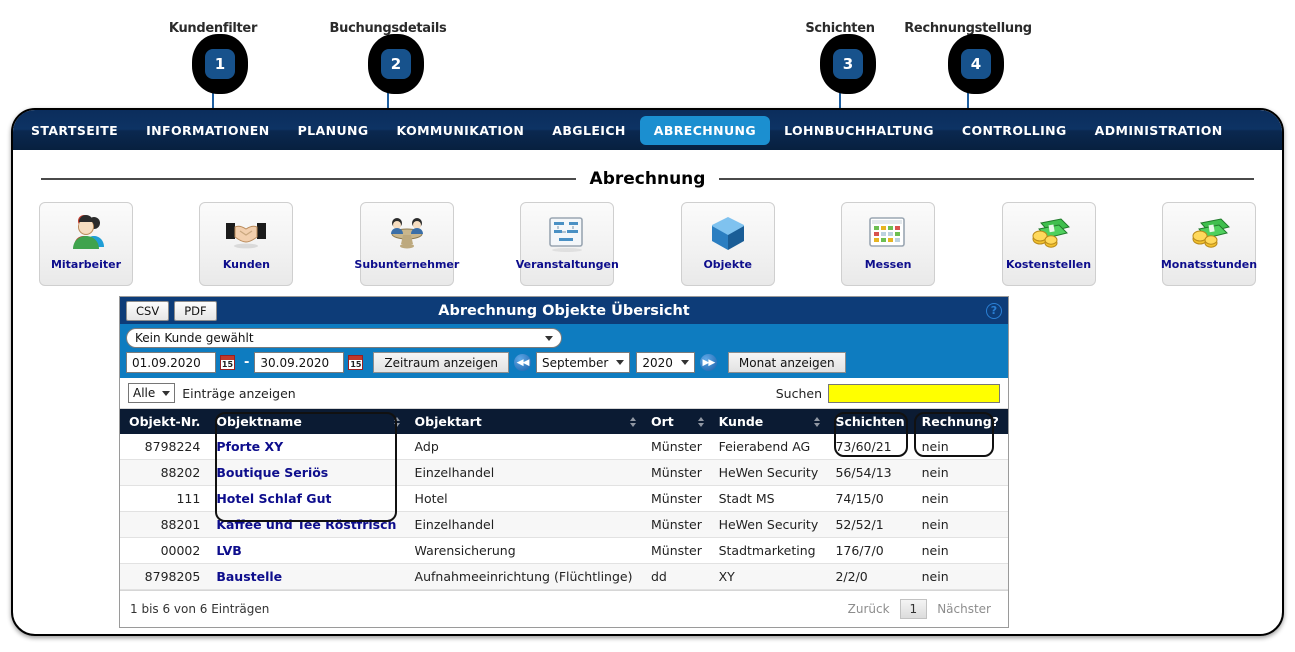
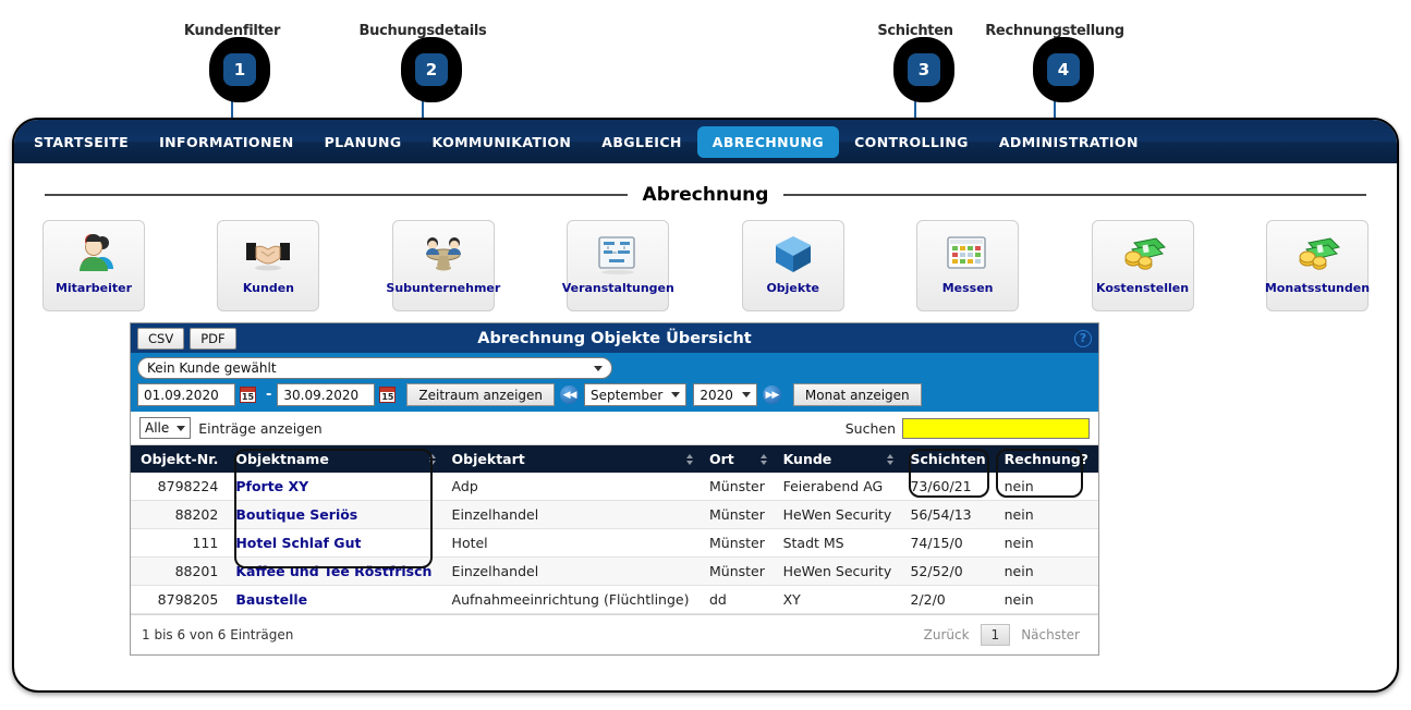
  Kundenfilter
  1
  Buchungsdetails
  2
  Schichten
  3
  Rechnungstellung
  4
  STARTSEITE
  INFORMATIONEN
  PLANUNG
  KOMMUNIKATION
  ABGLEICH
  ABRECHNUNG
- LOHNBUCHHALTUNG
  CONTROLLING
  ADMINISTRATION
  Abrechnung
  Mitarbeiter
  Kunden
  Subunternehmer
  Veranstaltungen
  Objekte
  Messen
  Kostenstellen
  Monatsstunden
  CSV
  PDF
  Abrechnung Objekte Übersicht
  ?
  Kein Kunde gewählt
  01.09.2020
  15
  -
  30.09.2020
  15
  Zeitraum anzeigen
  ◀◀
  September
  2020
  ▶▶
  Monat anzeigen
  Alle
  Einträge anzeigen
  Suchen
  Objekt-Nr.	Objektname	Objektart	Ort	Kunde	Schichten	Rechnung?
  8798224	Pforte XY	Adp	Münster	Feierabend AG	73/60/21	nein
  88202	Boutique Seriös	Einzelhandel	Münster	HeWen Security	56/54/13	nein
  111	Hotel Schlaf Gut	Hotel	Münster	Stadt MS	74/15/0	nein
- 88201	Kaffee und Tee Röstfrisch	Einzelhandel	Münster	HeWen Security	52/52/1	nein
+ 88201	Kaffee und Tee Röstfrisch	Einzelhandel	Münster	HeWen Security	52/52/0	nein
- 00002	LVB	Warensicherung	Münster	Stadtmarketing	176/7/0	nein
  8798205	Baustelle	Aufnahmeeinrichtung (Flüchtlinge)	dd	XY	2/2/0	nein
  1 bis 6 von 6 Einträgen
  Zurück
  1
  Nächster
